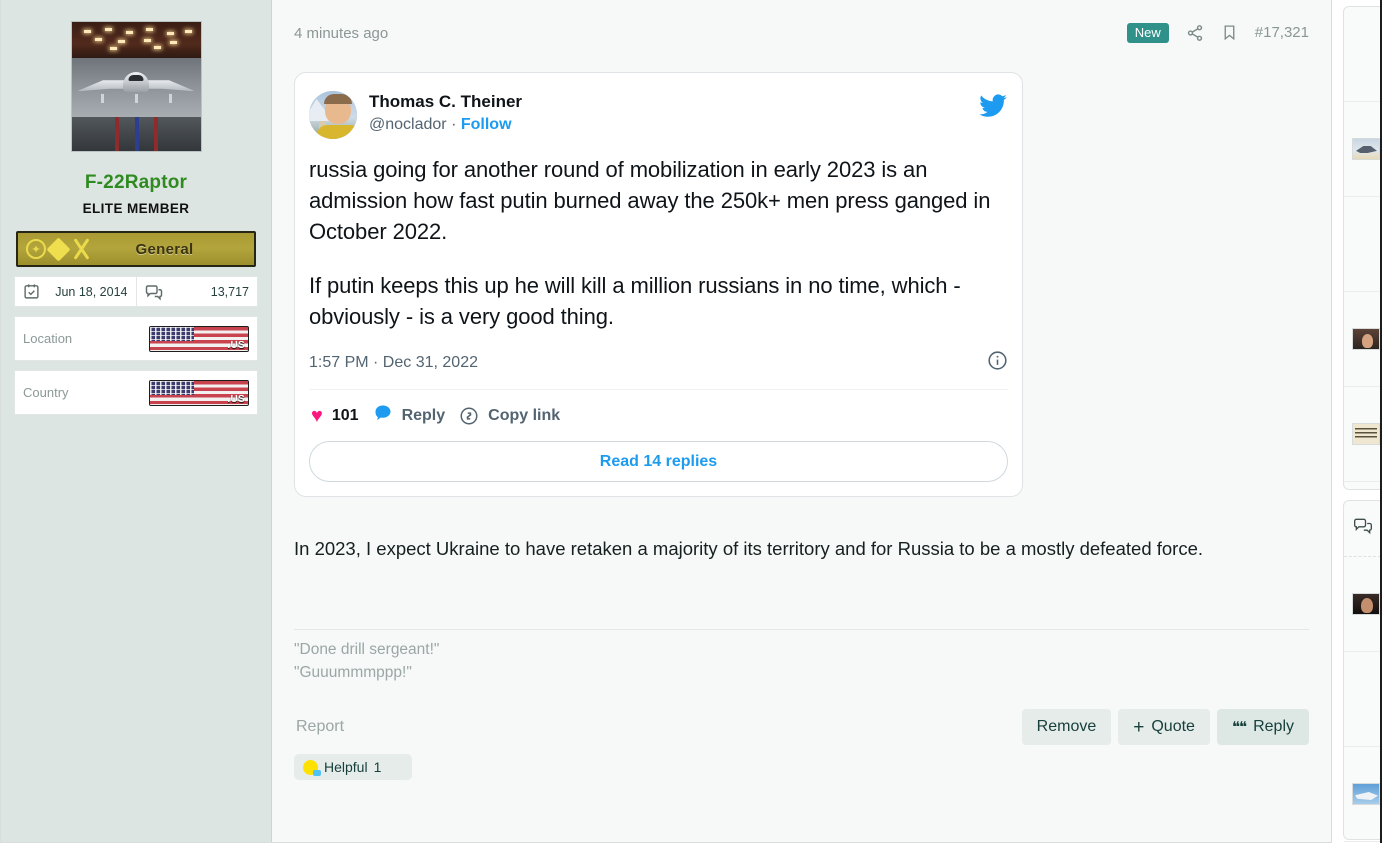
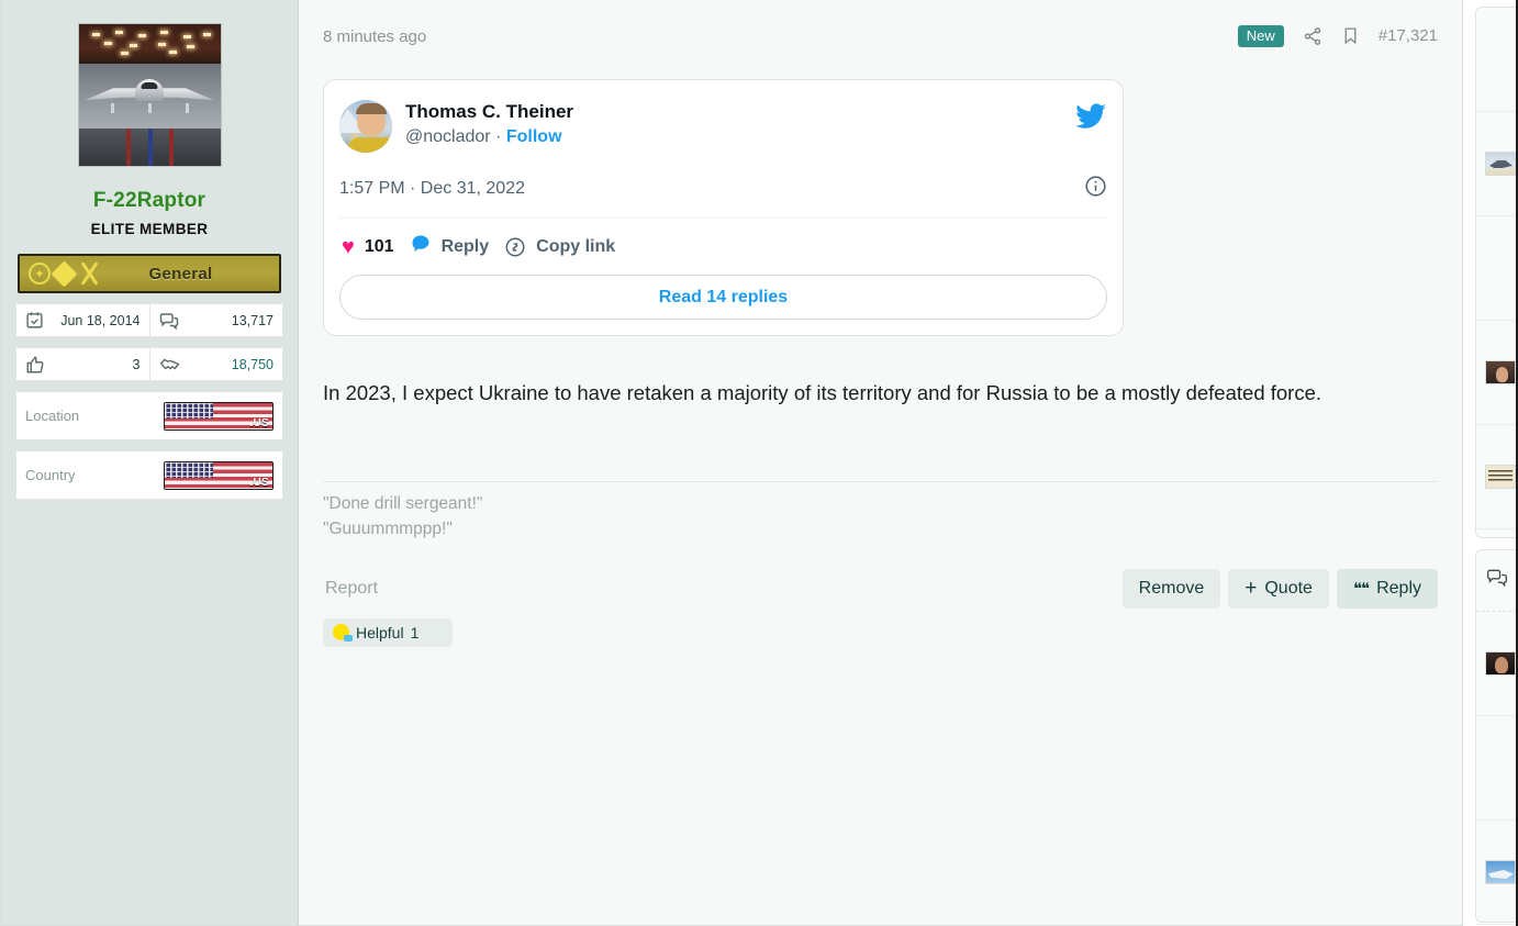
  F-22Raptor
  ELITE MEMBER
  ✦
  General
  Jun 18, 2014
  13,717
+ 3
+ 18,750
  Location
  .US
  Country
  .US
- 4 minutes ago
+ 8 minutes ago
  New
  #17,321
  Thomas C. Theiner
  @noclador · Follow
- russia going for another round of mobilization in early 2023 is an admission how fast putin burned away the 250k+ men press ganged in October 2022.
- If putin keeps this up he will kill a million russians in no time, which - obviously - is a very good thing.
  1:57 PM · Dec 31, 2022
  ♥
  101
  Reply
  Copy link
  Read 14 replies
  In 2023, I expect Ukraine to have retaken a majority of its territory and for Russia to be a mostly defeated force.
  "Done drill sergeant!"
  "Guuummmppp!"
  Report
  Remove
  +
  Quote
  ❝❝
  Reply
  Helpful
  1
